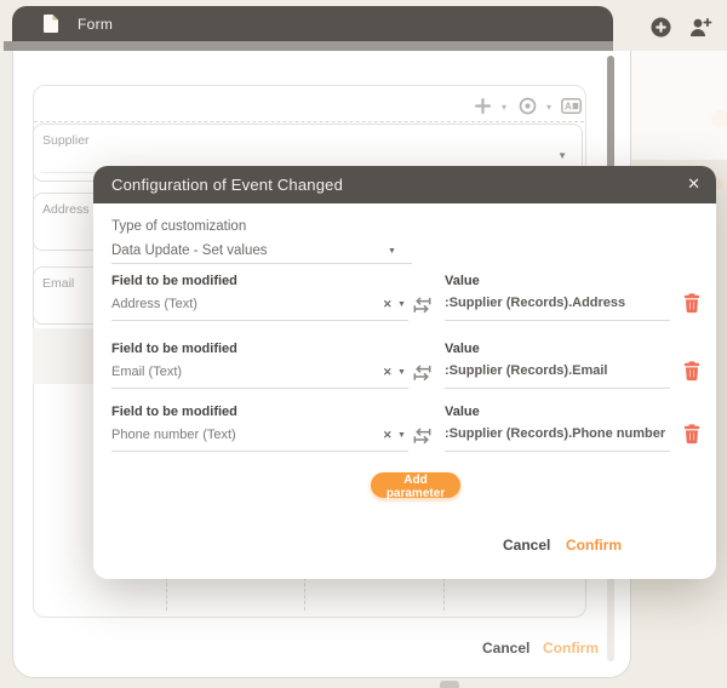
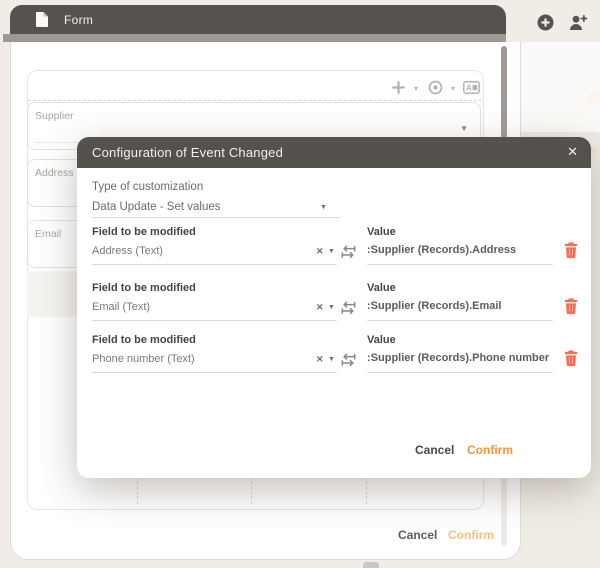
  Form
  ▾
  ▾
  A
  Supplier
  ▼
  Address
  Email
  Cancel
  Confirm
  Configuration of Event Changed
  ✕
  Type of customization
  Data Update - Set values
  Field to be modified
  Address (Text)
  ✕
  Value
  :Supplier (Records).Address
  Field to be modified
  Email (Text)
  ✕
  Value
  :Supplier (Records).Email
  Field to be modified
  Phone number (Text)
  ✕
  Value
  :Supplier (Records).Phone number
- Add parameter
  Cancel
  Confirm
